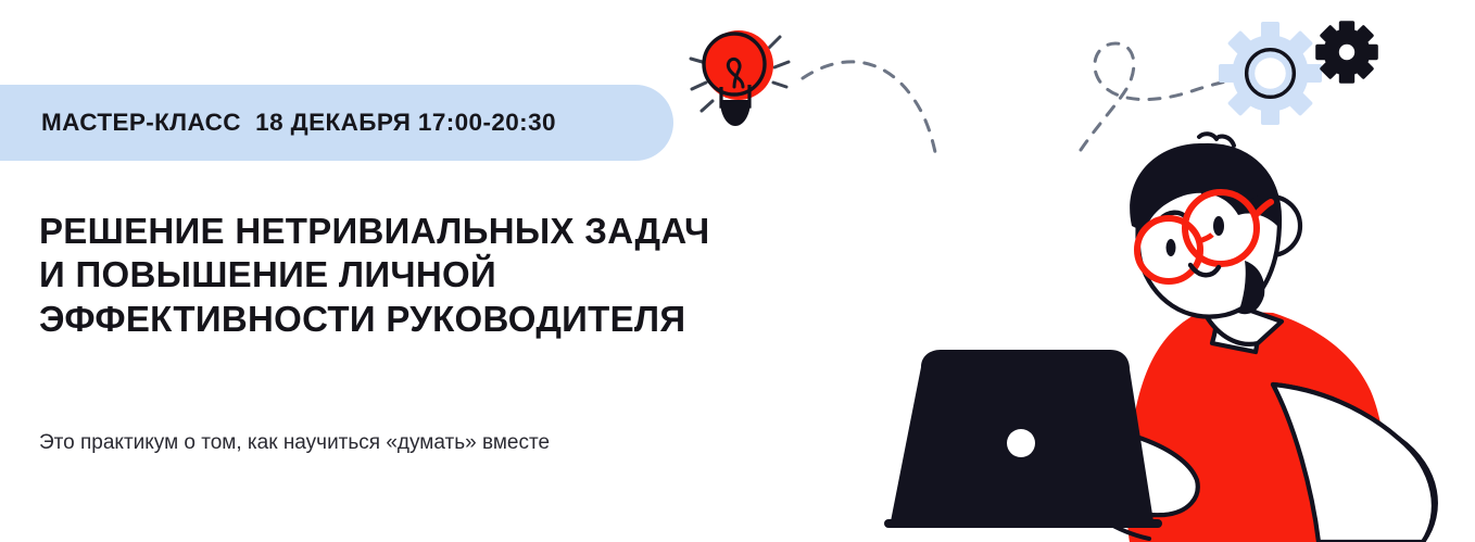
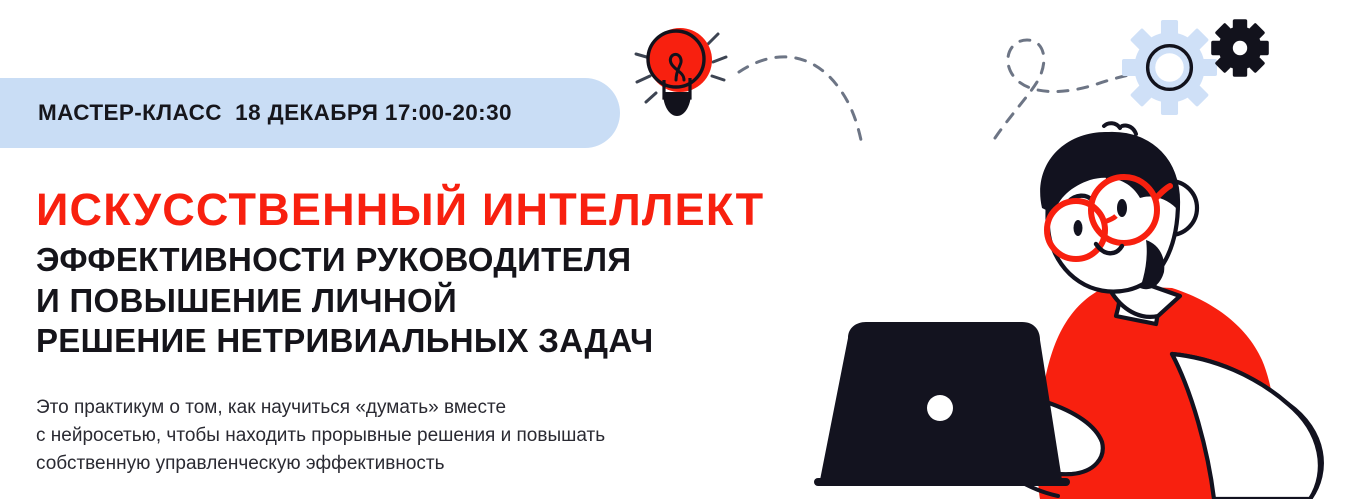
  МАСТЕР-КЛАСС 18 ДЕКАБРЯ 17:00-20:30
+ ИСКУССТВЕННЫЙ ИНТЕЛЛЕКТ
- РЕШЕНИЕ НЕТРИВИАЛЬНЫХ ЗАДАЧ
+ ЭФФЕКТИВНОСТИ РУКОВОДИТЕЛЯ
  И ПОВЫШЕНИЕ ЛИЧНОЙ
- ЭФФЕКТИВНОСТИ РУКОВОДИТЕЛЯ
+ РЕШЕНИЕ НЕТРИВИАЛЬНЫХ ЗАДАЧ
  Это практикум о том, как научиться «думать» вместе
+ с нейросетью, чтобы находить прорывные решения и повышать
+ собственную управленческую эффективность
